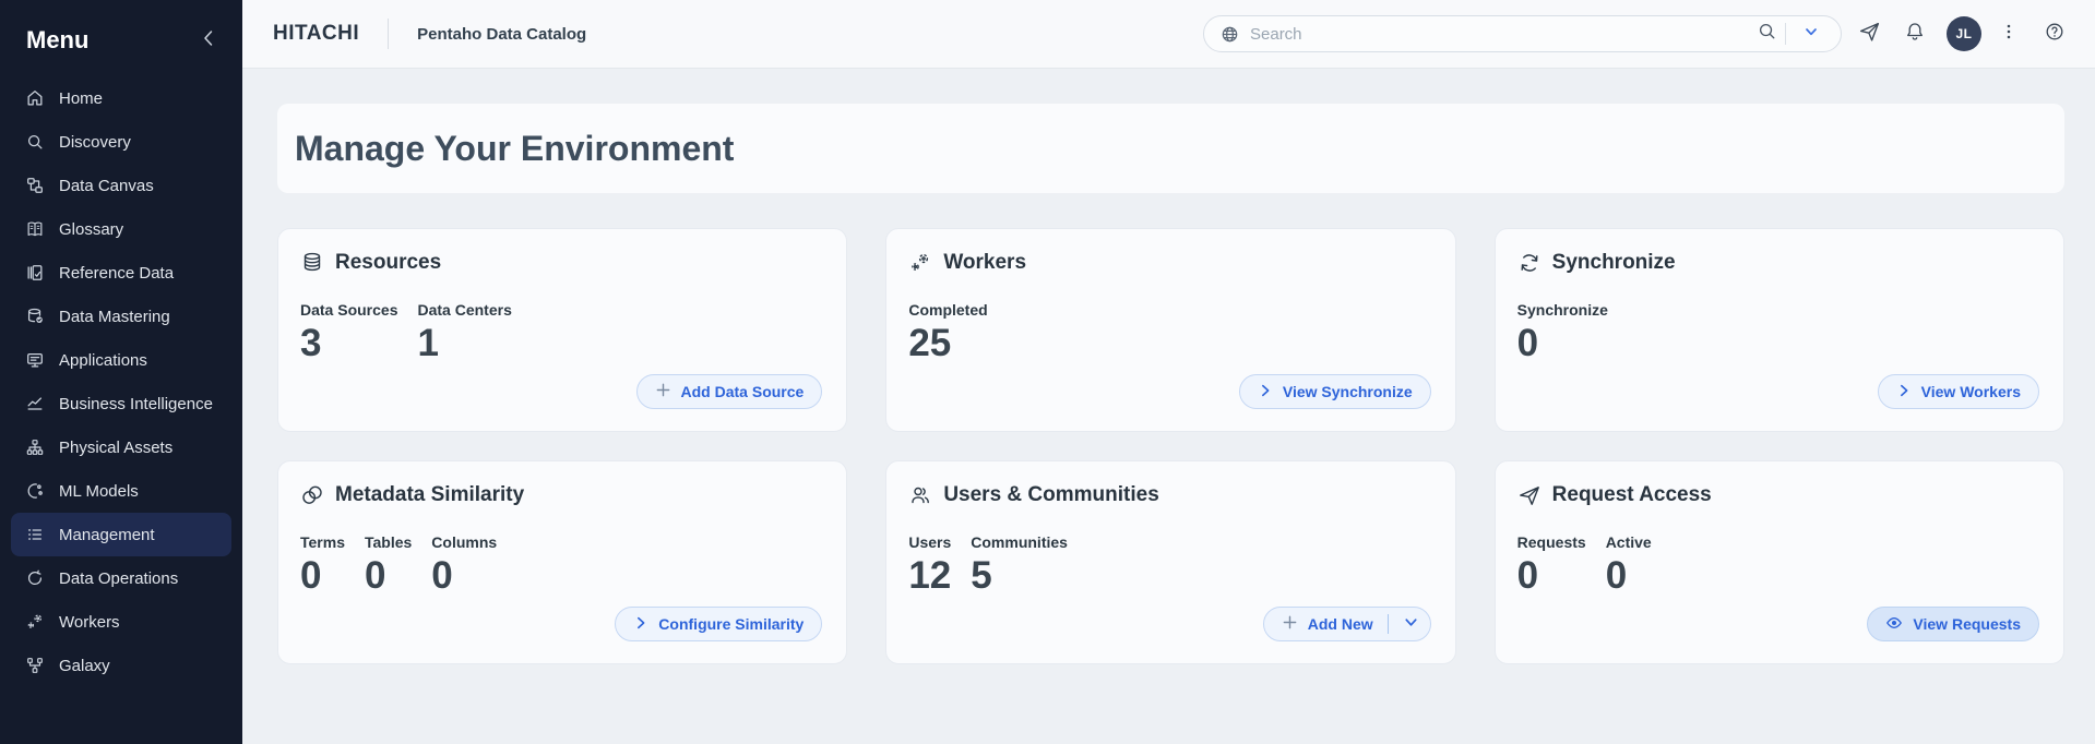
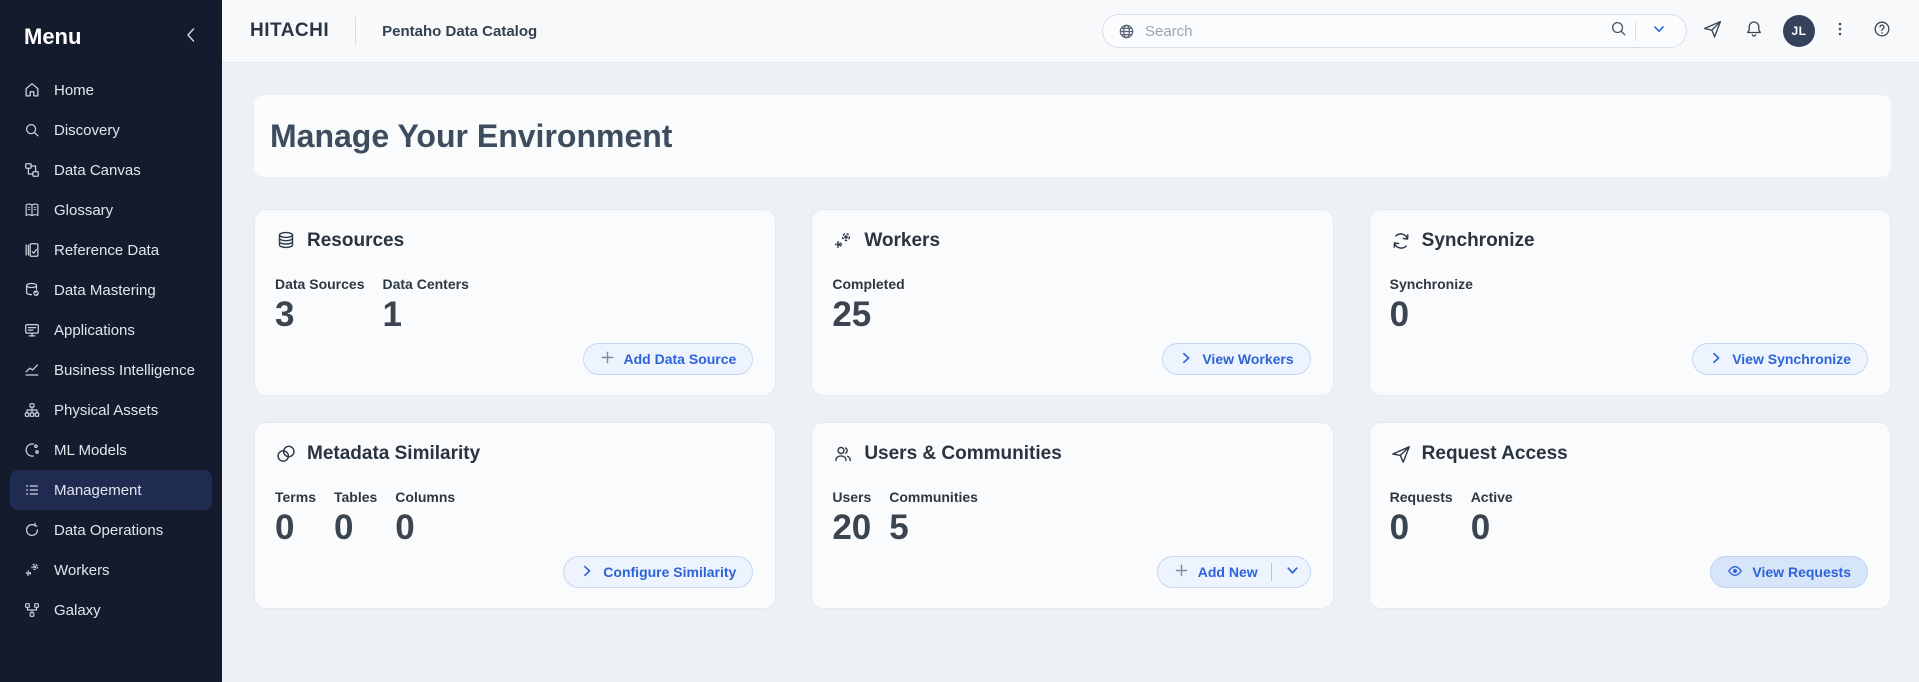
  Menu
  Home
  Discovery
  Data Canvas
  Glossary
  Reference Data
  Data Mastering
  Applications
  Business Intelligence
  Physical Assets
  ML Models
  Management
  Data Operations
  Workers
  Galaxy
  HITACHI
  Pentaho Data Catalog
  Search
  JL
  Manage Your Environment
  Resources
  Data Sources
  3
  Data Centers
  1
  Add Data Source
  Workers
  Completed
  25
- View Synchronize
+ View Workers
  Synchronize
  Synchronize
  0
- View Workers
+ View Synchronize
  Metadata Similarity
  Terms
  0
  Tables
  0
  Columns
  0
  Configure Similarity
  Users & Communities
  Users
- 12
+ 20
  Communities
  5
  Add New
  Request Access
  Requests
  0
  Active
  0
  View Requests
